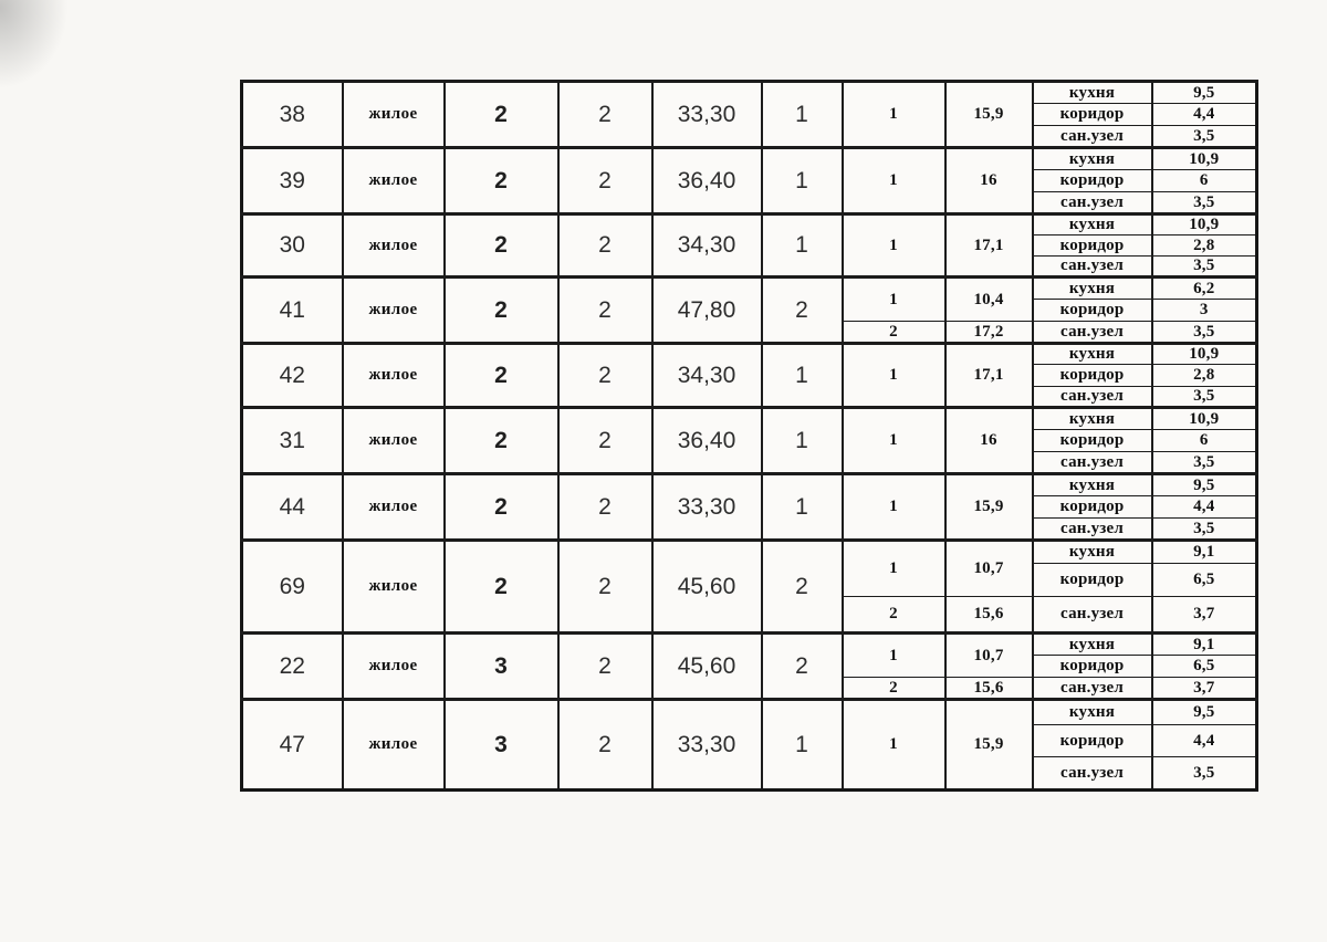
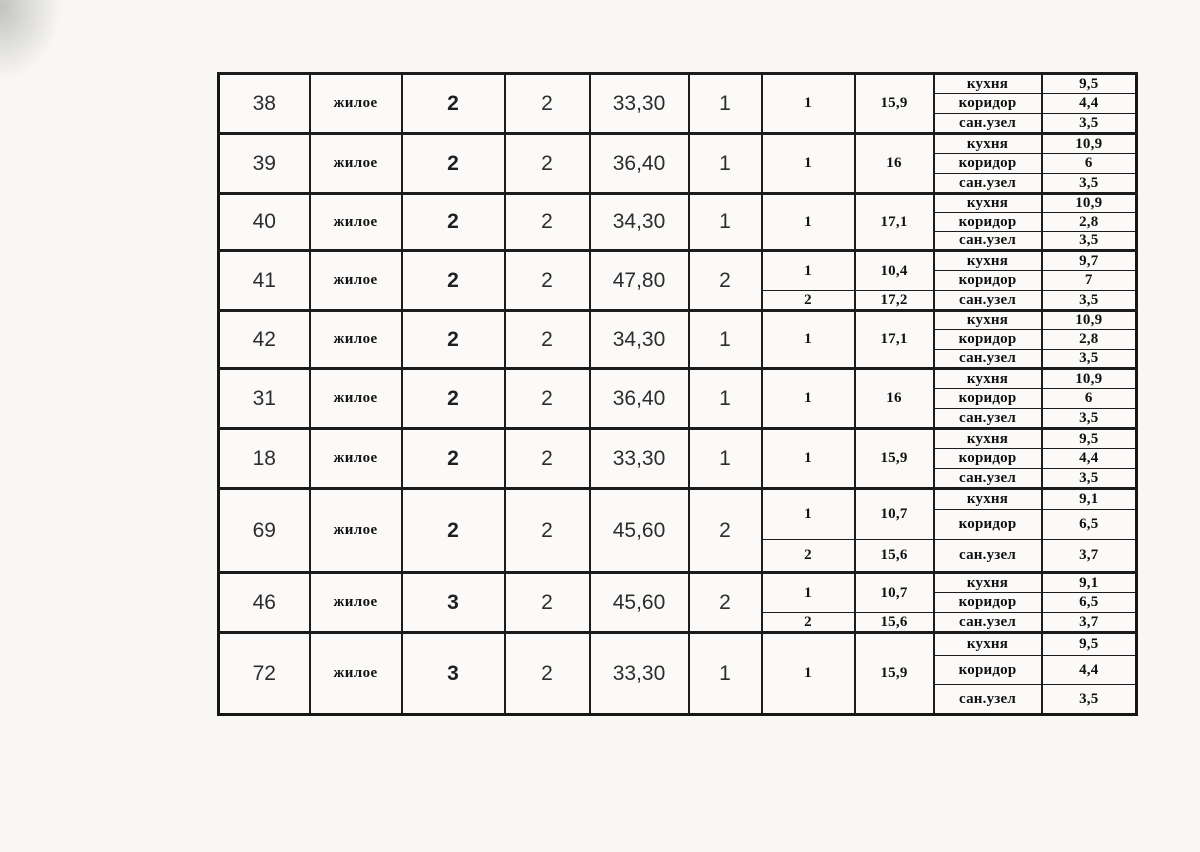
  38	жилое	2	2	33,30	1	1	15,9	кухня	9,5
  коридор	4,4
  сан.узел	3,5
  39	жилое	2	2	36,40	1	1	16	кухня	10,9
  коридор	6
  сан.узел	3,5
- 30	жилое	2	2	34,30	1	1	17,1	кухня	10,9
+ 40	жилое	2	2	34,30	1	1	17,1	кухня	10,9
  коридор	2,8
  сан.узел	3,5
- 41	жилое	2	2	47,80	2	1	10,4	кухня	6,2
+ 41	жилое	2	2	47,80	2	1	10,4	кухня	9,7
- коридор	3
+ коридор	7
  2	17,2	сан.узел	3,5
  42	жилое	2	2	34,30	1	1	17,1	кухня	10,9
  коридор	2,8
  сан.узел	3,5
  31	жилое	2	2	36,40	1	1	16	кухня	10,9
  коридор	6
  сан.узел	3,5
- 44	жилое	2	2	33,30	1	1	15,9	кухня	9,5
+ 18	жилое	2	2	33,30	1	1	15,9	кухня	9,5
  коридор	4,4
  сан.узел	3,5
  69	жилое	2	2	45,60	2	1	10,7	кухня	9,1
  коридор	6,5
  2	15,6	сан.узел	3,7
- 22	жилое	3	2	45,60	2	1	10,7	кухня	9,1
+ 46	жилое	3	2	45,60	2	1	10,7	кухня	9,1
  коридор	6,5
  2	15,6	сан.узел	3,7
- 47	жилое	3	2	33,30	1	1	15,9	кухня	9,5
+ 72	жилое	3	2	33,30	1	1	15,9	кухня	9,5
  коридор	4,4
  сан.узел	3,5
